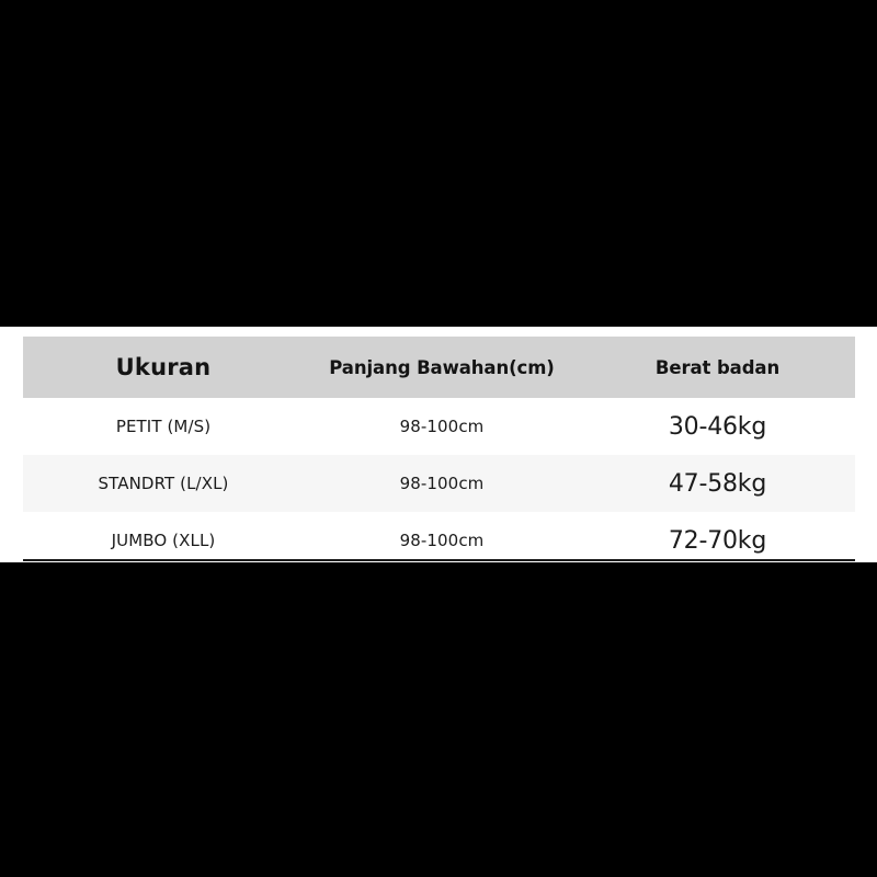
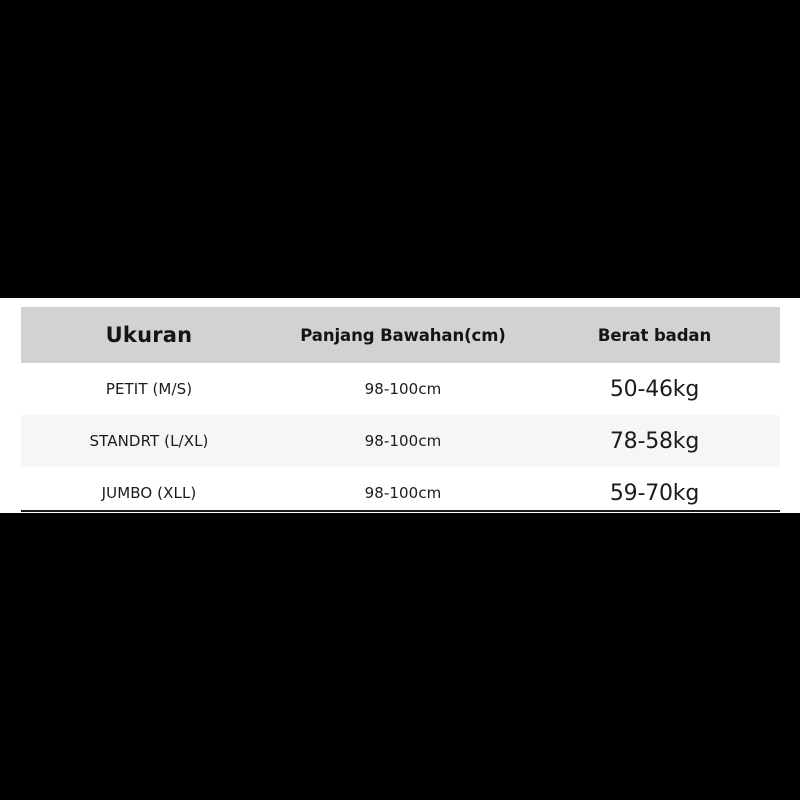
  Ukuran	Panjang Bawahan(cm)	Berat badan
- PETIT (M/S)	98-100cm	30-46kg
+ PETIT (M/S)	98-100cm	50-46kg
- STANDRT (L/XL)	98-100cm	47-58kg
+ STANDRT (L/XL)	98-100cm	78-58kg
- JUMBO (XLL)	98-100cm	72-70kg
+ JUMBO (XLL)	98-100cm	59-70kg
